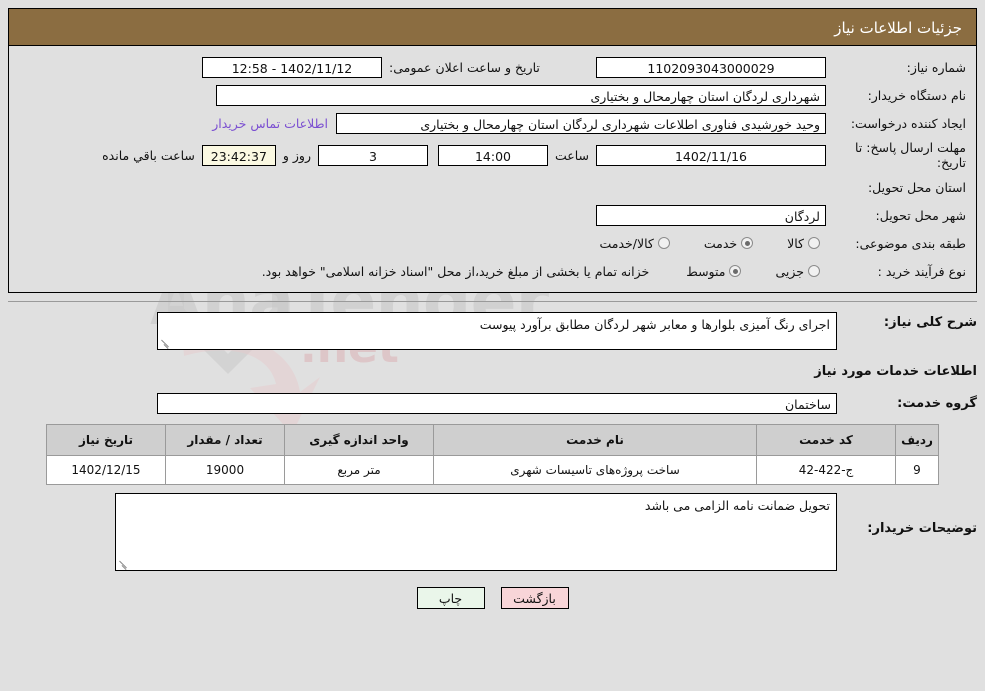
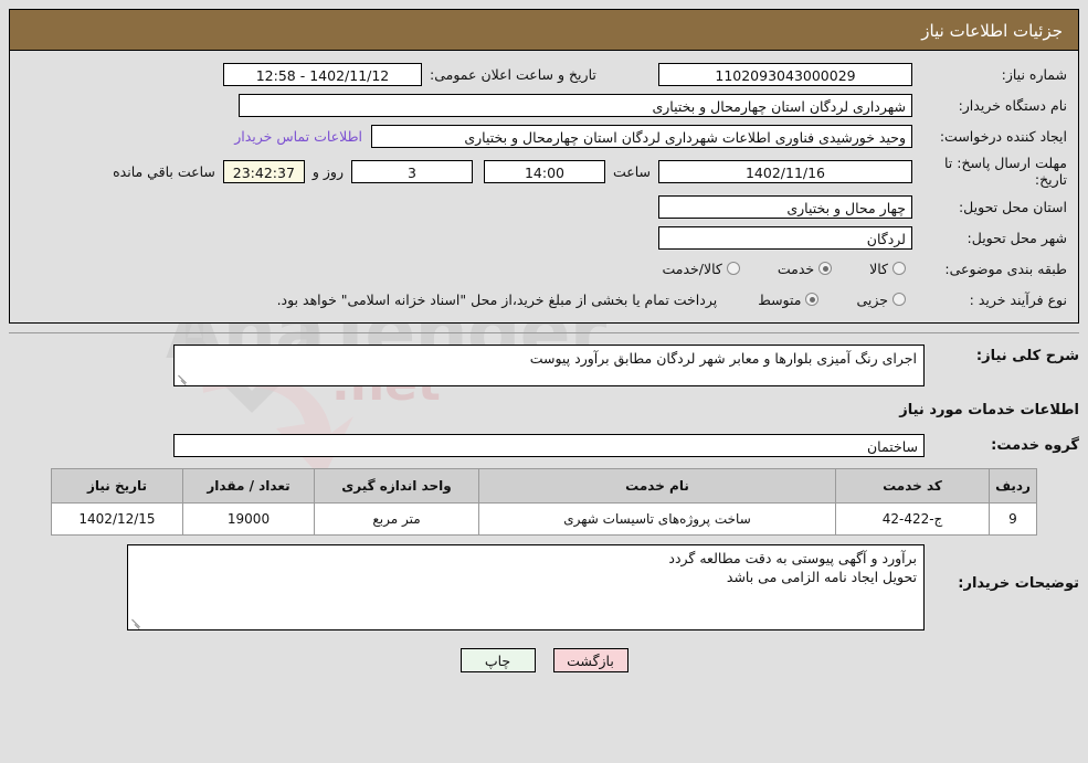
  AnaTender
  جزئیات اطلاعات نیاز
  شماره نیاز:
  1102093043000029
  تاریخ و ساعت اعلان عمومی:
  1402/11/12 - 12:58
  نام دستگاه خریدار:
  شهرداری لردگان استان چهارمحال و بختیاری
  ایجاد کننده درخواست:
  وحید خورشیدی فناوری اطلاعات شهرداری لردگان استان چهارمحال و بختیاری
  اطلاعات تماس خریدار
  مهلت ارسال پاسخ: تا تاریخ:
  1402/11/16
  ساعت
  14:00
  3
  روز و
  23:42:37
  ساعت باقي مانده
  استان محل تحویل:
+ چهار محال و بختیاری
  شهر محل تحویل:
  لردگان
  طبقه بندی موضوعی:
  کالا
  خدمت
  کالا/خدمت
  نوع فرآیند خرید :
  جزیی
  متوسط
- خزانه تمام یا بخشی از مبلغ خرید،از محل "اسناد خزانه اسلامی" خواهد بود.
+ پرداخت تمام یا بخشی از مبلغ خرید،از محل "اسناد خزانه اسلامی" خواهد بود.
  شرح کلی نیاز:
  اجرای رنگ آمیزی بلوارها و معابر شهر لردگان مطابق برآورد پیوست
  اطلاعات خدمات مورد نیاز
  گروه خدمت:
  ساختمان
  ردیف	کد خدمت	نام خدمت	واحد اندازه گیری	تعداد / مقدار	تاریخ نیاز
  9	ج-422-42	ساخت پروژه‌های تاسیسات شهری	متر مربع	19000	1402/12/15
  توضیحات خریدار:
+ برآورد و آگهی پیوستی به دقت مطالعه گردد
- تحویل ضمانت نامه الزامی می باشد
+ تحویل ایجاد نامه الزامی می باشد
  بازگشت
  چاپ
